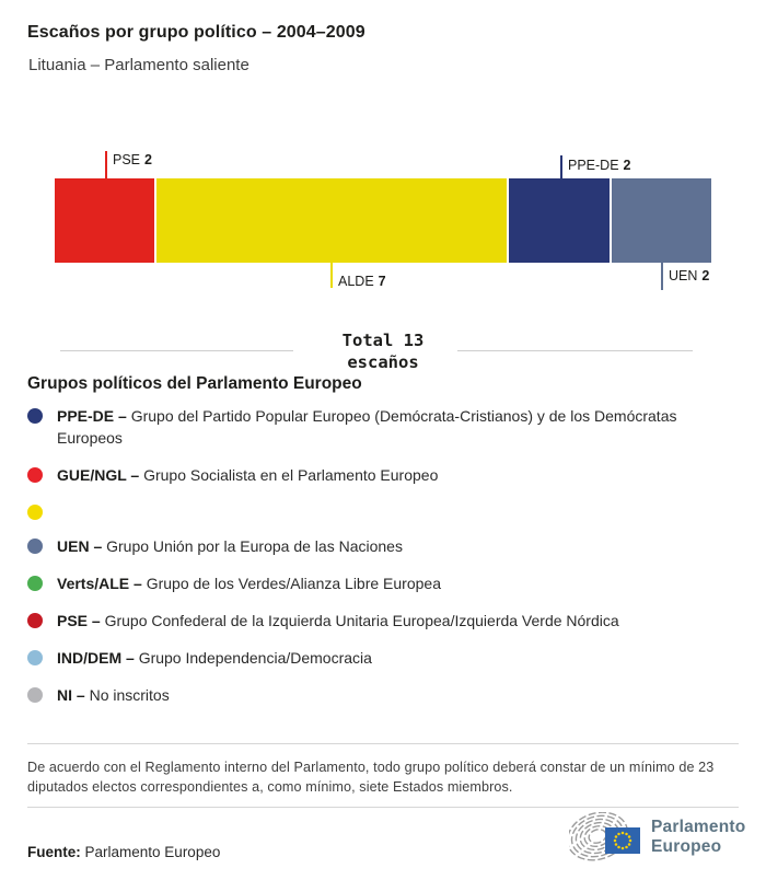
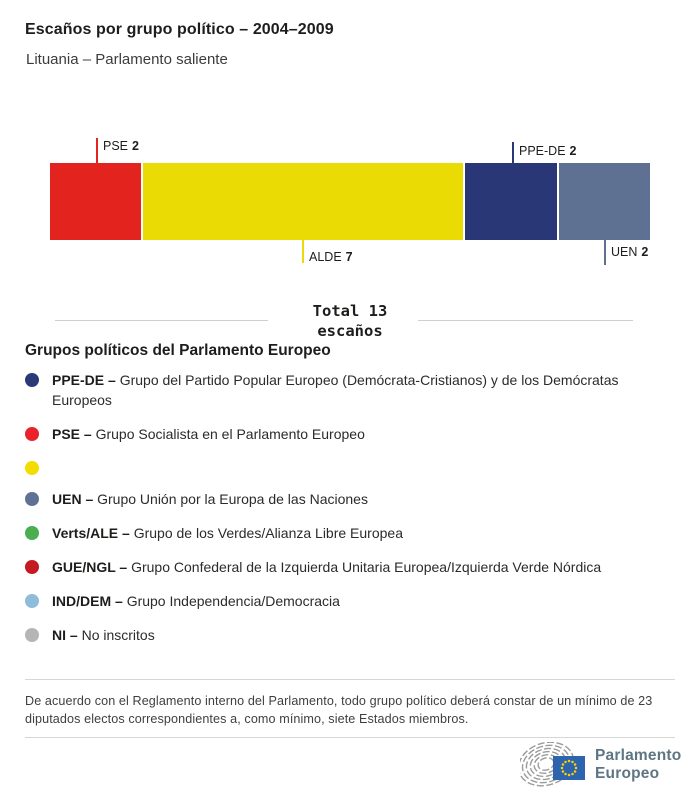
  Escaños por grupo político – 2004–2009
  Lituania – Parlamento saliente
  PSE 2
  PPE-DE 2
  ALDE 7
  UEN 2
  Total 13
  escaños
  Grupos políticos del Parlamento Europeo
  PPE-DE – Grupo del Partido Popular Europeo (Demócrata-Cristianos) y de los Demócratas Europeos
- GUE/NGL – Grupo Socialista en el Parlamento Europeo
+ PSE – Grupo Socialista en el Parlamento Europeo
  UEN – Grupo Unión por la Europa de las Naciones
  Verts/ALE – Grupo de los Verdes/Alianza Libre Europea
- PSE – Grupo Confederal de la Izquierda Unitaria Europea/Izquierda Verde Nórdica
+ GUE/NGL – Grupo Confederal de la Izquierda Unitaria Europea/Izquierda Verde Nórdica
  IND/DEM – Grupo Independencia/Democracia
  NI – No inscritos
  De acuerdo con el Reglamento interno del Parlamento, todo grupo político deberá constar de un mínimo de 23 diputados electos correspondientes a, como mínimo, siete Estados miembros.
- Fuente: Parlamento Europeo
  Parlamento
  Europeo
